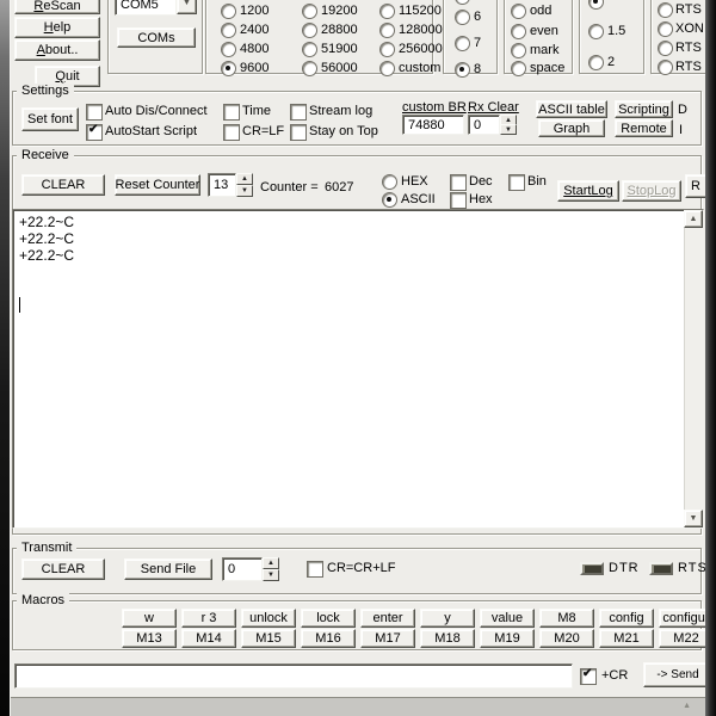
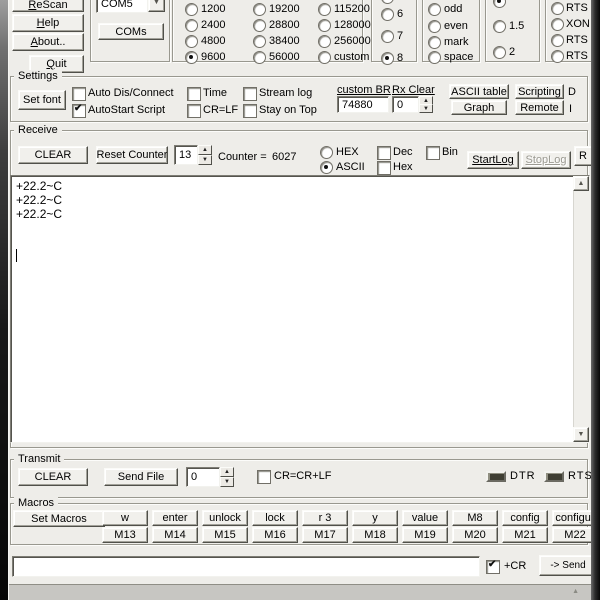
  ReScan
  Help
  About..
  Quit
  COM5
  COMs
  1200
  2400
  4800
  9600
  19200
  28800
- 51900
+ 38400
  56000
  115200
  128000
  256000
  custom
  6
  7
  8
  odd
  even
  mark
  space
  1.5
  2
  RTS
  XON
  RTS
  RTS
  Settings
  Set font
  Auto Dis/Connect
  AutoStart Script
  Time
  CR=LF
  Stream log
  Stay on Top
  custom BR
  74880
  Rx Clear
  0
  ASCII table
  Graph
  Scripting
  Remote
  D
  I
  Receive
  CLEAR
  Reset Counter
  13
  Counter =
  6027
  HEX
  ASCII
  Dec
  Hex
  Bin
  StartLog
  StopLog
  R
  +22.2~C
  +22.2~C
  +22.2~C
  Transmit
  CLEAR
  Send File
  0
  CR=CR+LF
  DTR
  RTS
  Macros
+ Set Macros
  w
- r 3
+ enter
  unlock
  lock
- enter
+ r 3
  y
  value
  M8
  config
  configu
  M13
  M14
  M15
  M16
  M17
  M18
  M19
  M20
  M21
  M22
  +CR
  -> Send
